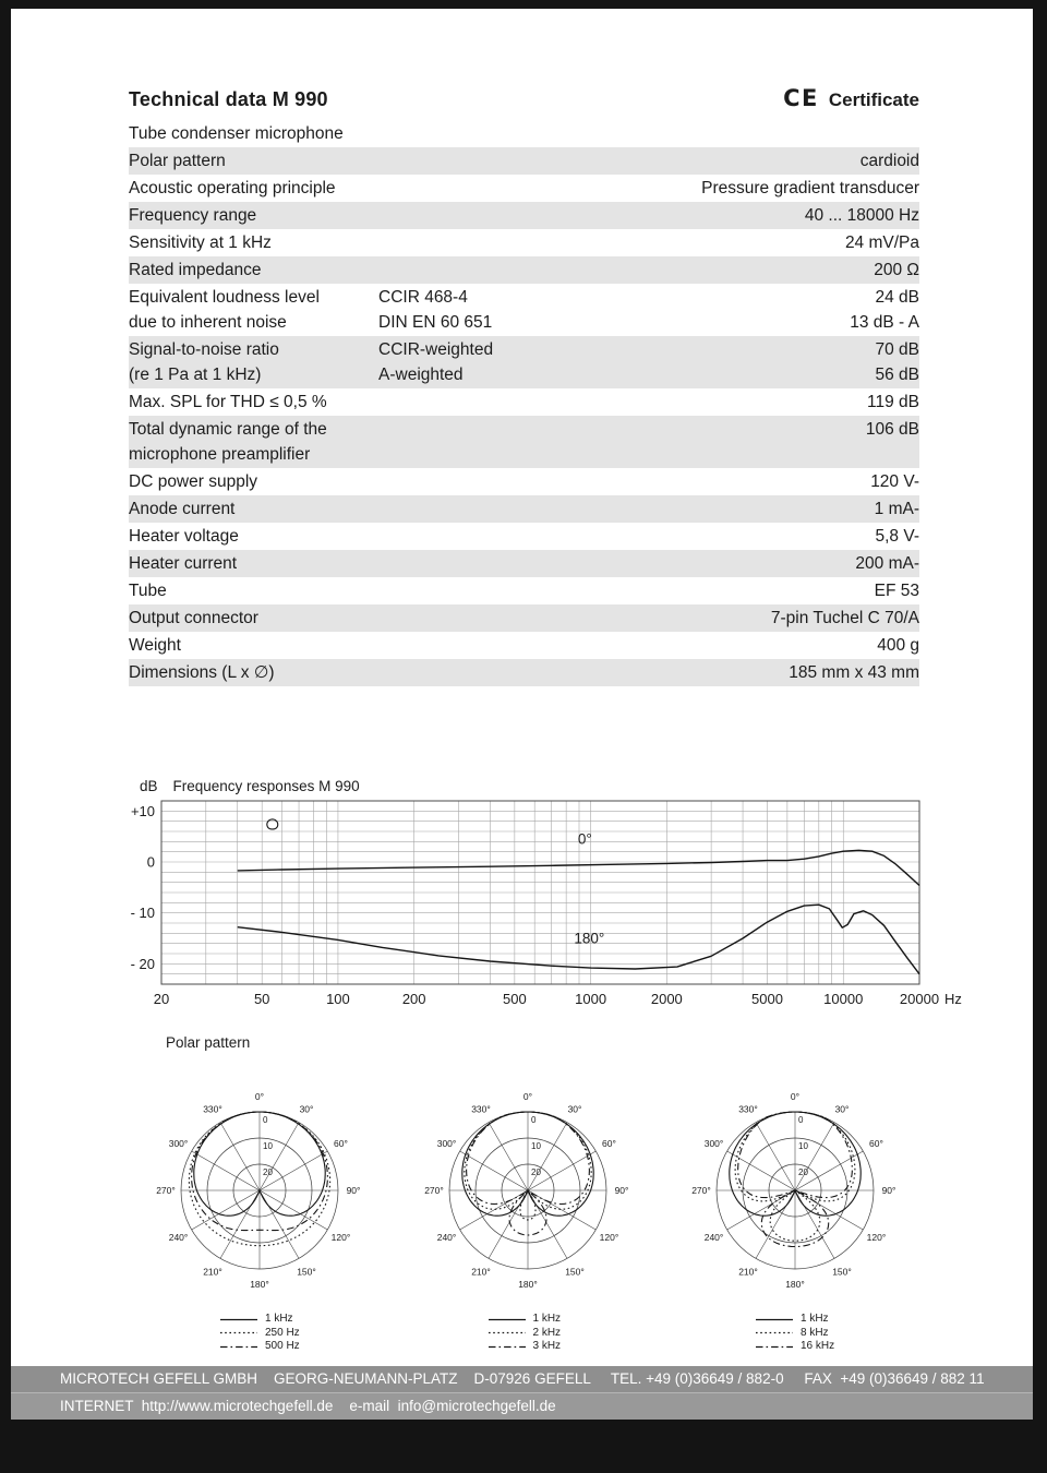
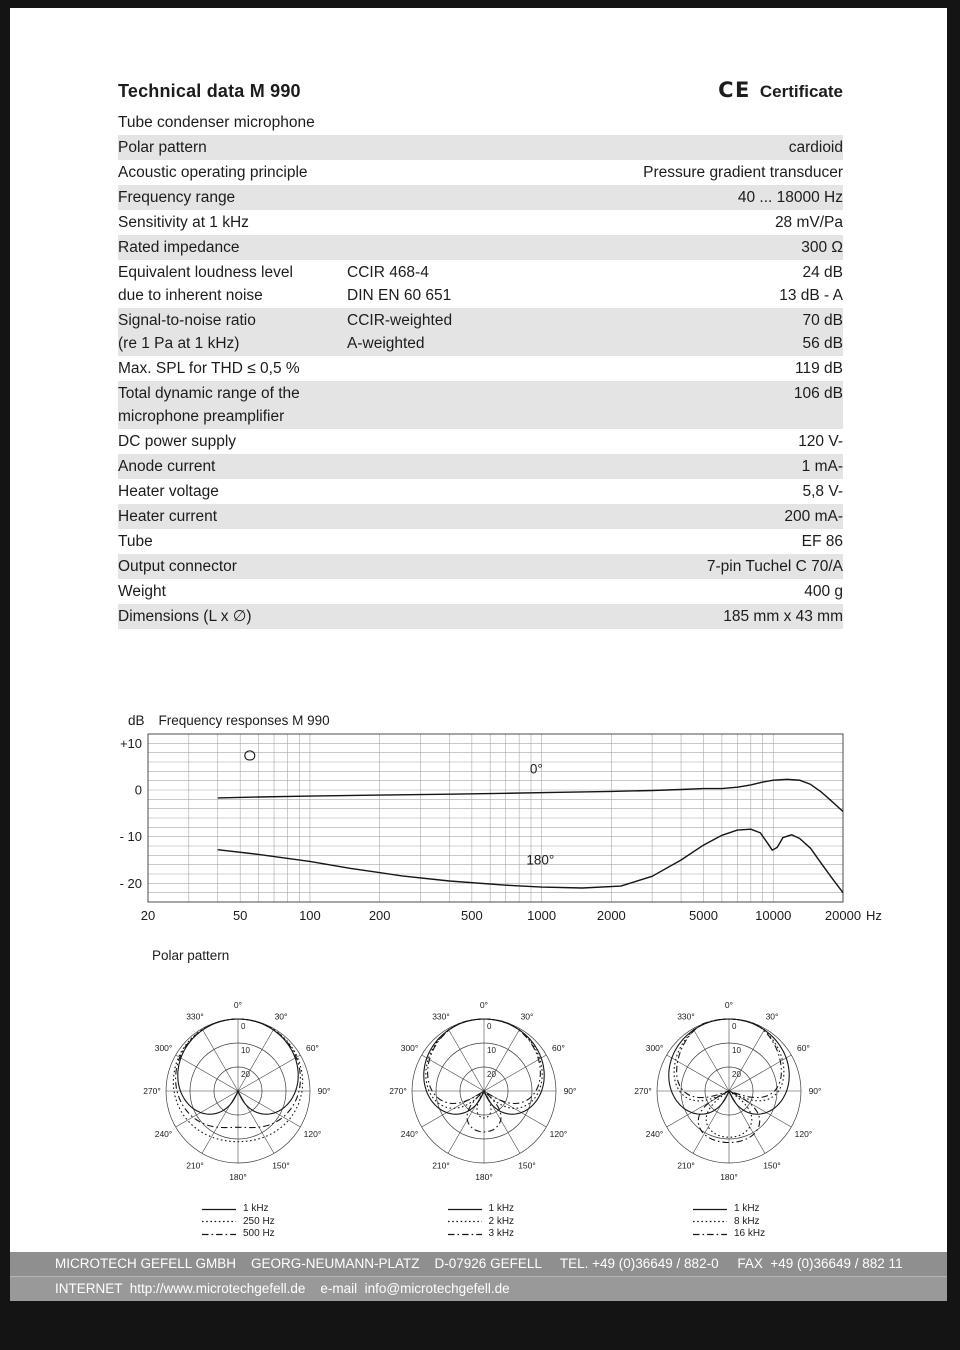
  Technical data M 990
  CE
  Certificate
  Tube condenser microphone
  Polar pattern
  cardioid
  Acoustic operating principle
  Pressure gradient transducer
  Frequency range
  40 ... 18000 Hz
  Sensitivity at 1 kHz
- 24 mV/Pa
+ 28 mV/Pa
  Rated impedance
- 200 Ω
+ 300 Ω
  Equivalent loudness level
  due to inherent noise
  CCIR 468-4
  DIN EN 60 651
  24 dB
  13 dB - A
  Signal-to-noise ratio
  (re 1 Pa at 1 kHz)
  CCIR-weighted
  A-weighted
  70 dB
  56 dB
  Max. SPL for THD ≤ 0,5 %
  119 dB
  Total dynamic range of the microphone preamplifier
  106 dB
  DC power supply
  120 V-
  Anode current
  1 mA-
  Heater voltage
  5,8 V-
  Heater current
  200 mA-
  Tube
- EF 53
+ EF 86
  Output connector
  7-pin Tuchel C 70/A
  Weight
  400 g
  Dimensions (L x ∅)
  185 mm x 43 mm
  dB
  Frequency responses M 990
  20
  50
  100
  200
  500
  1000
  2000
  5000
  10000
  20000
  Hz
  +10
  0
  - 10
  - 20
  0°
  180°
  Polar pattern
  0°
  30°
  60°
  90°
  120°
  150°
  180°
  210°
  240°
  270°
  300°
  330°
  0
  10
  20
  1 kHz
  250 Hz
  500 Hz
  0°
  30°
  60°
  90°
  120°
  150°
  180°
  210°
  240°
  270°
  300°
  330°
  0
  10
  20
  1 kHz
  2 kHz
  3 kHz
  0°
  30°
  60°
  90°
  120°
  150°
  180°
  210°
  240°
  270°
  300°
  330°
  0
  10
  20
  1 kHz
  8 kHz
  16 kHz
  MICROTECH GEFELL GMBH GEORG-NEUMANN-PLATZ D-07926 GEFELL TEL. +49 (0)36649 / 882-0 FAX +49 (0)36649 / 882 11
  INTERNET http://www.microtechgefell.de e-mail info@microtechgefell.de
